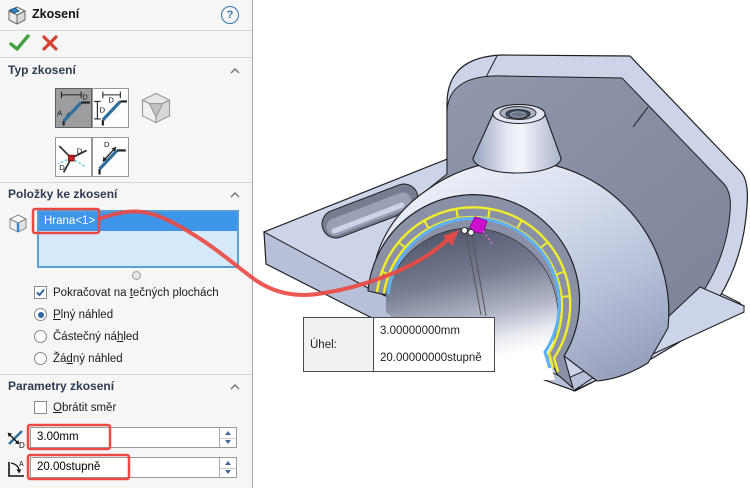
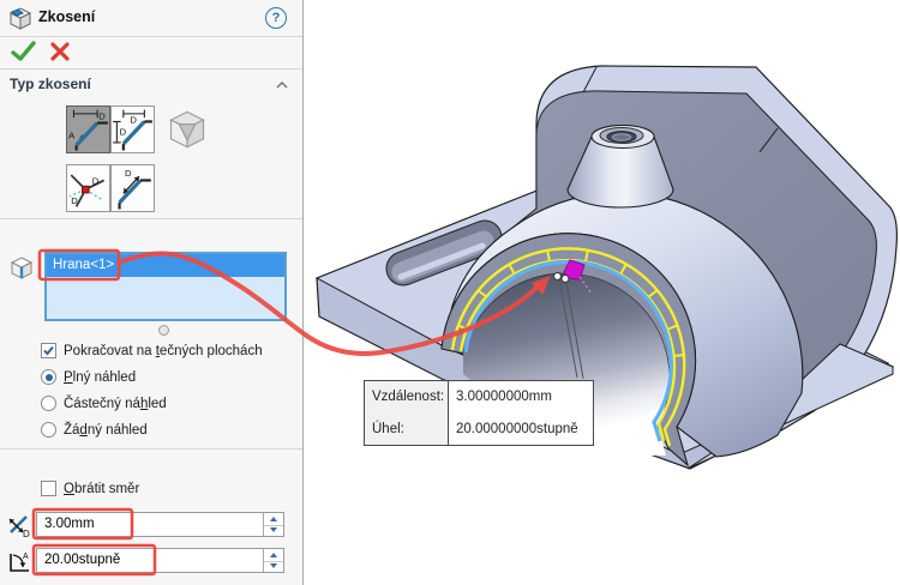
+ Vzdálenost:
  Úhel:
  3.00000000mm
  20.00000000stupně
  Zkosení
  ?
  Typ zkosení
  D
  A
  D
  D
  D
  D
  D
- Položky ke zkosení
  Hrana<1>
  Pokračovat na tečných plochách
  Plný náhled
  Částečný náhled
  Žádný náhled
- Parametry zkosení
  Obrátit směr
  D
  3.00mm
  20.00stupně
